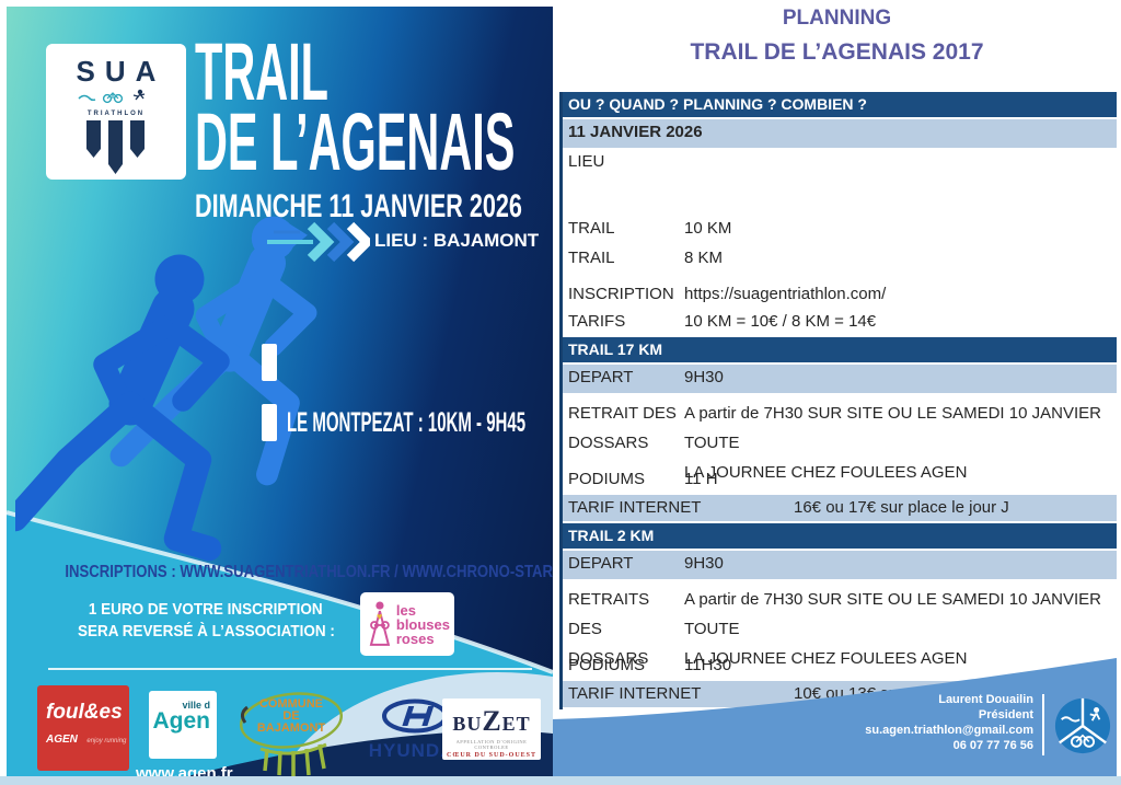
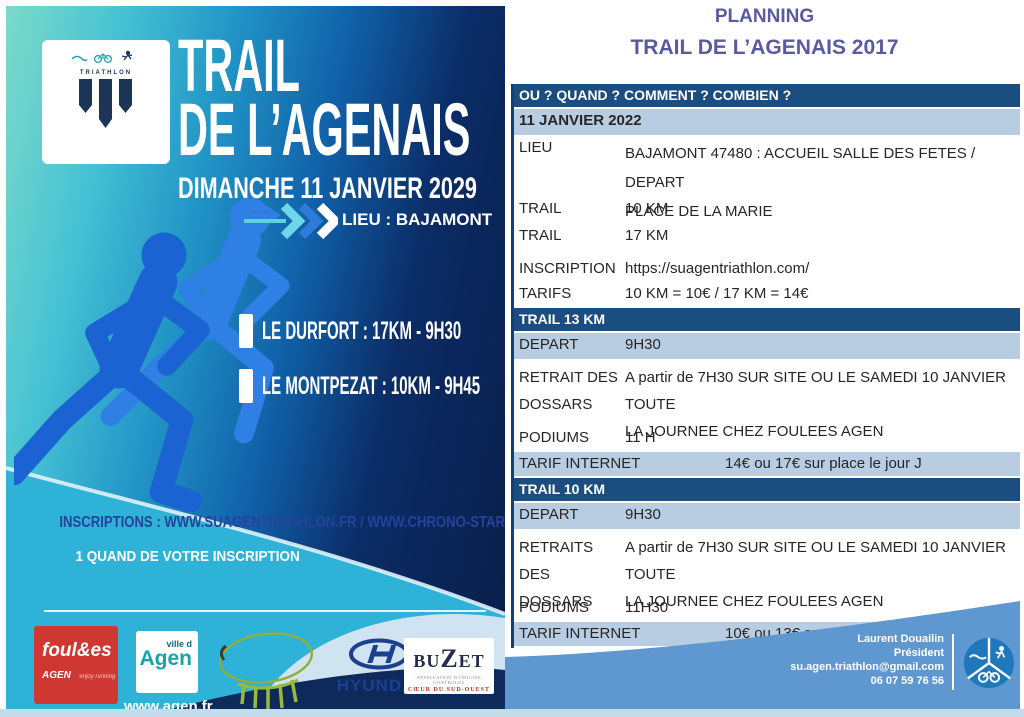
- SUA
  TRAIL
  DE L’AGENAIS
- DIMANCHE 11 JANVIER 2026
+ DIMANCHE 11 JANVIER 2029
  LIEU : BAJAMONT
+ LE DURFORT : 17KM - 9H30
  LE MONTPEZAT : 10KM - 9H45
  INSCRIPTIONS : WWW.SUAGENTRIATHLON.FR / WWW.CHRONO-STAR
- 1 EURO DE VOTRE INSCRIPTION
+ 1 QUAND DE VOTRE INSCRIPTION
- SERA REVERSÉ À L’ASSOCIATION :
- ♥
- les
- blouses
- roses
  foul&es
  ville d
  Agen
  www.agen.fr
- COMMUNE
- DE
- BAJAMONT
  HYUND
  BUZET
  PLANNING
  TRAIL DE L’AGENAIS 2017
- OU ? QUAND ? PLANNING ? COMBIEN ?
+ OU ? QUAND ? COMMENT ? COMBIEN ?
- 11 JANVIER 2026
+ 11 JANVIER 2022
  LIEU
+ BAJAMONT 47480 : ACCUEIL SALLE DES FETES / DEPART
+ PLACE DE LA MARIE
  TRAIL
  10 KM
  TRAIL
- 8 KM
+ 17 KM
  INSCRIPTION
  https://suagentriathlon.com/
  TARIFS
- 10 KM = 10€ / 8 KM = 14€
+ 10 KM = 10€ / 17 KM = 14€
- TRAIL 17 KM
+ TRAIL 13 KM
  DEPART
  9H30
  RETRAIT DES
  DOSSARS
  A partir de 7H30 SUR SITE OU LE SAMEDI 10 JANVIER TOUTE
  LA JOURNEE CHEZ FOULEES AGEN
  PODIUMS
  11 H
  TARIF INTERNET
- 16€ ou 17€ sur place le jour J
+ 14€ ou 17€ sur place le jour J
- TRAIL 2 KM
+ TRAIL 10 KM
  DEPART
  9H30
  RETRAITS DES
  DOSSARS
  A partir de 7H30 SUR SITE OU LE SAMEDI 10 JANVIER TOUTE
  LA JOURNEE CHEZ FOULEES AGEN
  PODIUMS
  11H30
  TARIF INTERNET
  Laurent Douailin
  Président
  su.agen.triathlon@gmail.com
- 06 07 77 76 56
+ 06 07 59 76 56
